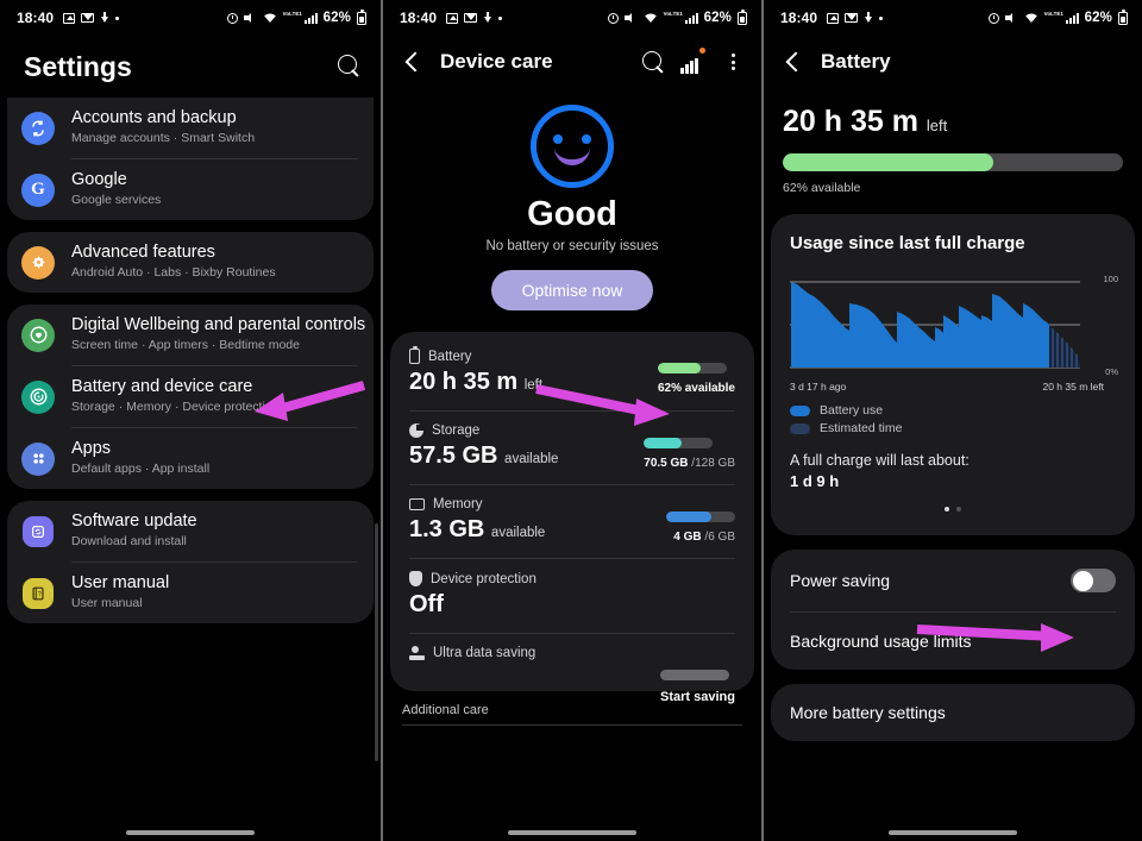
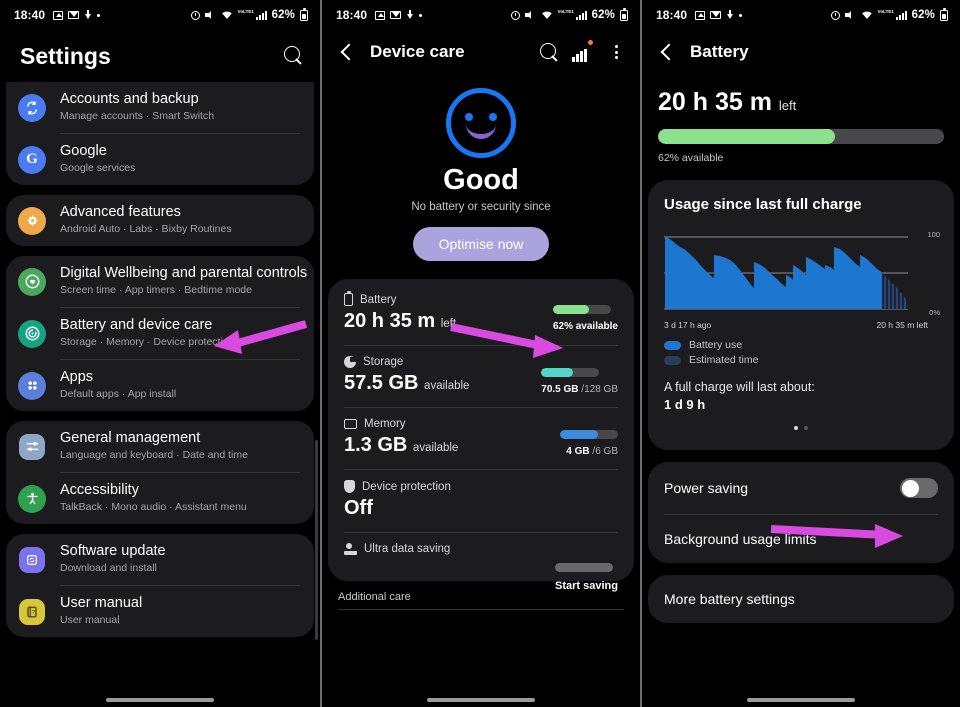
  18:40
  62%
  Settings
  Accounts and backup
  Manage accounts · Smart Switch
  G
  Google
  Google services
  Advanced features
  Android Auto · Labs · Bixby Routines
  Digital Wellbeing and parental controls
  Screen time · App timers · Bedtime mode
  Battery and device care
  Storage · Memory · Device protect
  Apps
  Default apps · App install
+ General management
+ Language and keyboard · Date and time
+ Accessibility
+ TalkBack · Mono audio · Assistant menu
  Software update
  Download and install
  User manual
  User manual
  18:40
  62%
  Device care
  Good
- No battery or security issues
+ No battery or security since
  Optimise now
  Battery
  20 h 35 m lef
  62% available
  Storage
  57.5 GB available
  70.5 GB /128 GB
  Memory
  1.3 GB available
  4 GB /6 GB
  Device protection
  Off
  Ultra data saving
  Start saving
  Additional care
  18:40
  62%
  Battery
  20 h 35 m left
  62% available
  Usage since last full charge
  100
  0%
  3 d 17 h ago
  20 h 35 m left
  Battery use
  Estimated time
  A full charge will last about:
  1 d 9 h
  Power saving
  Background usage limits
  More battery settings
